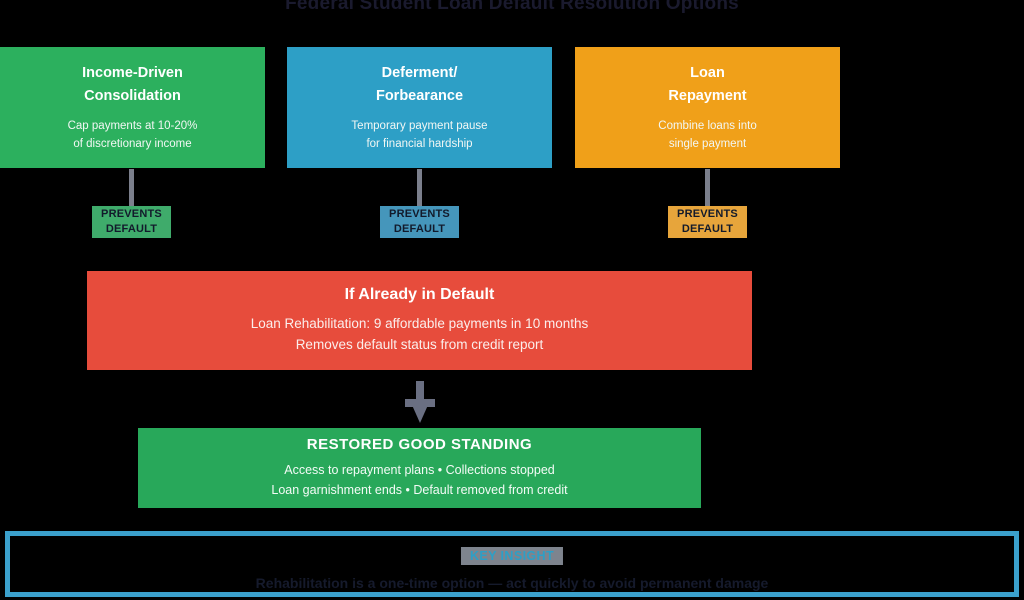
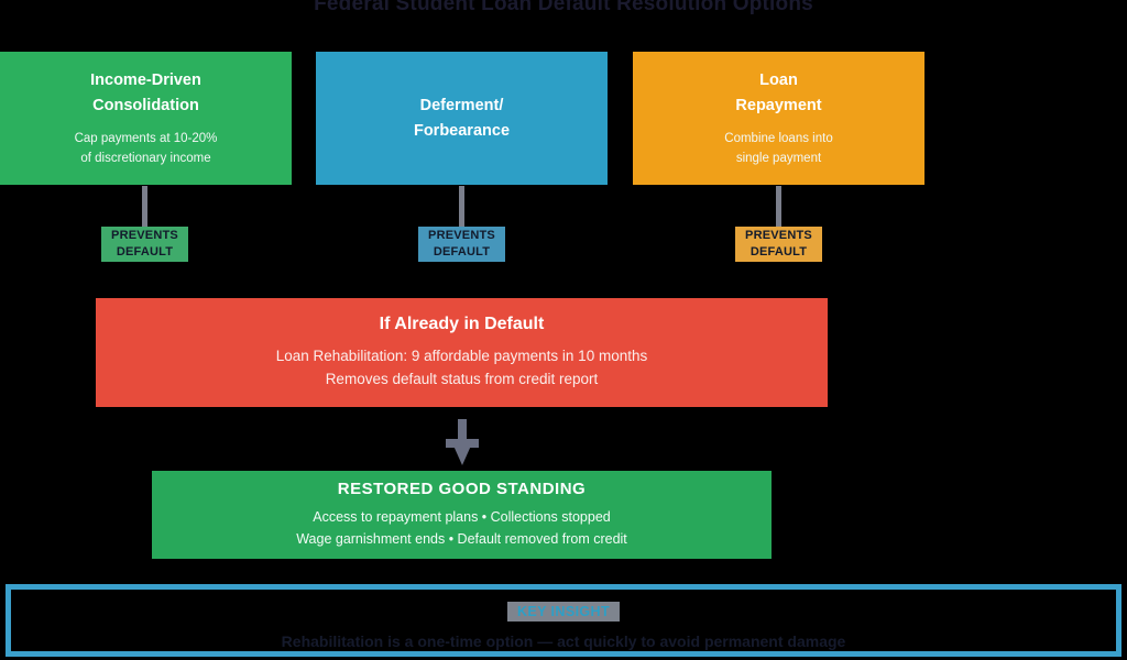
  Federal Student Loan Default Resolution Options
  Income-Driven
  Consolidation
  Cap payments at 10-20%
  of discretionary income
  Deferment/
  Forbearance
- Temporary payment pause
- for financial hardship
  Loan
  Repayment
  Combine loans into
  single payment
  PREVENTS
  DEFAULT
  PREVENTS
  DEFAULT
  PREVENTS
  DEFAULT
  If Already in Default
  Loan Rehabilitation: 9 affordable payments in 10 months
  Removes default status from credit report
  RESTORED GOOD STANDING
  Access to repayment plans • Collections stopped
- Loan garnishment ends • Default removed from credit
+ Wage garnishment ends • Default removed from credit
  KEY INSIGHT
  Rehabilitation is a one-time option — act quickly to avoid permanent damage
